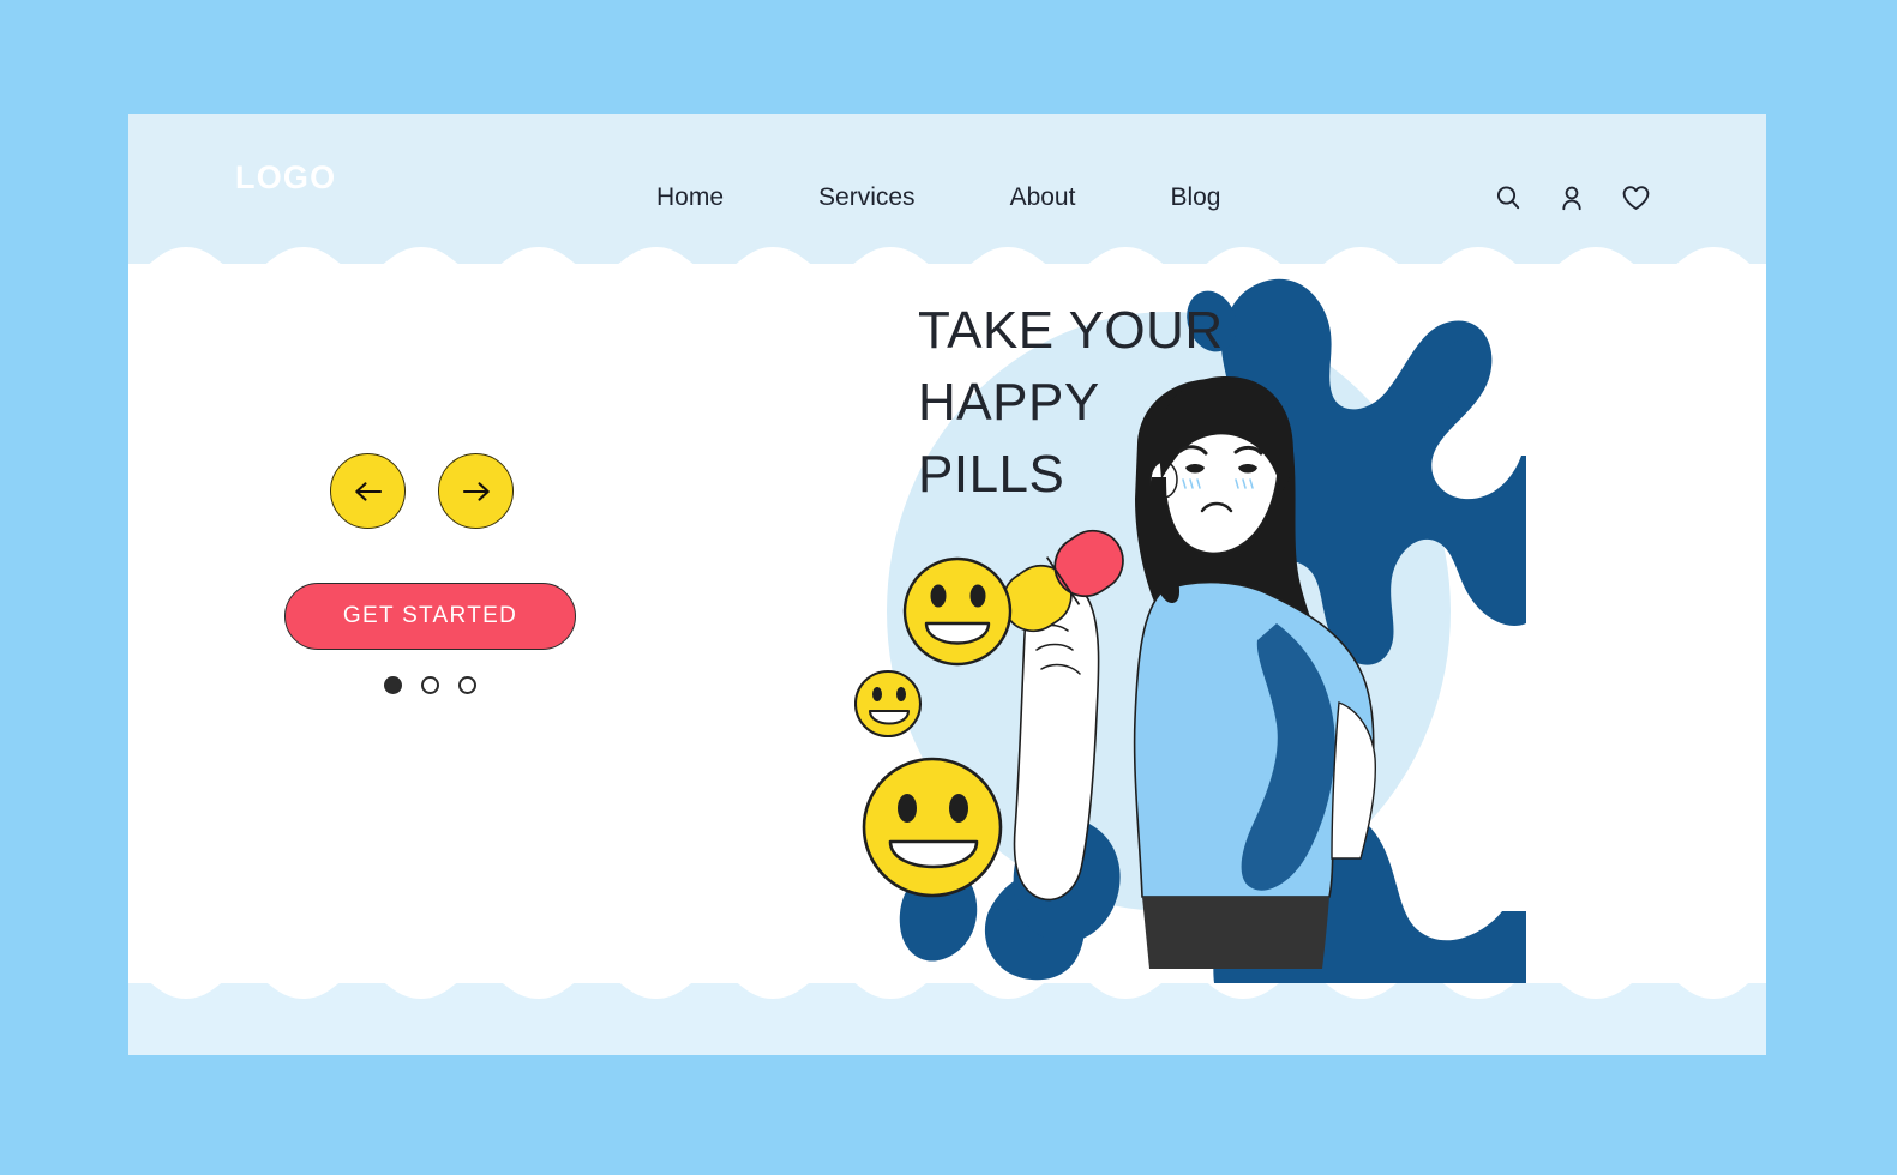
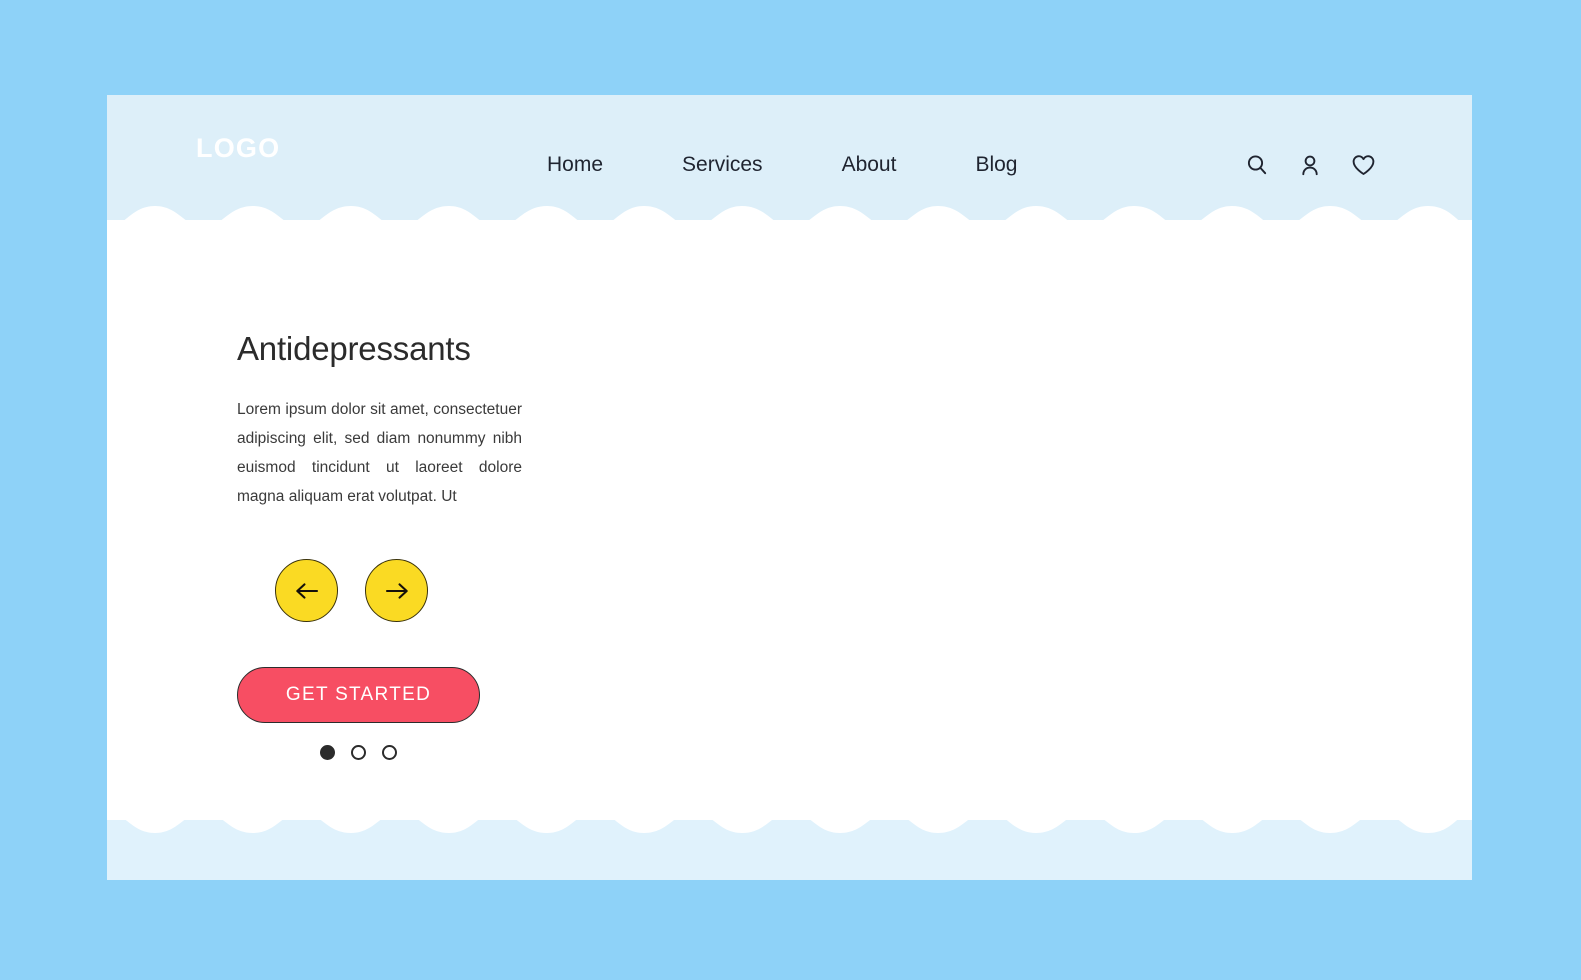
  LOGO
  Home
  Services
  About
  Blog
+ Antidepressants
+ Lorem ipsum dolor sit amet, consectetuer adipiscing elit, sed diam nonummy nibh euismod tincidunt ut laoreet dolore magna aliquam erat volutpat. Ut
  GET STARTED
- TAKE YOUR
- HAPPY
- PILLS
